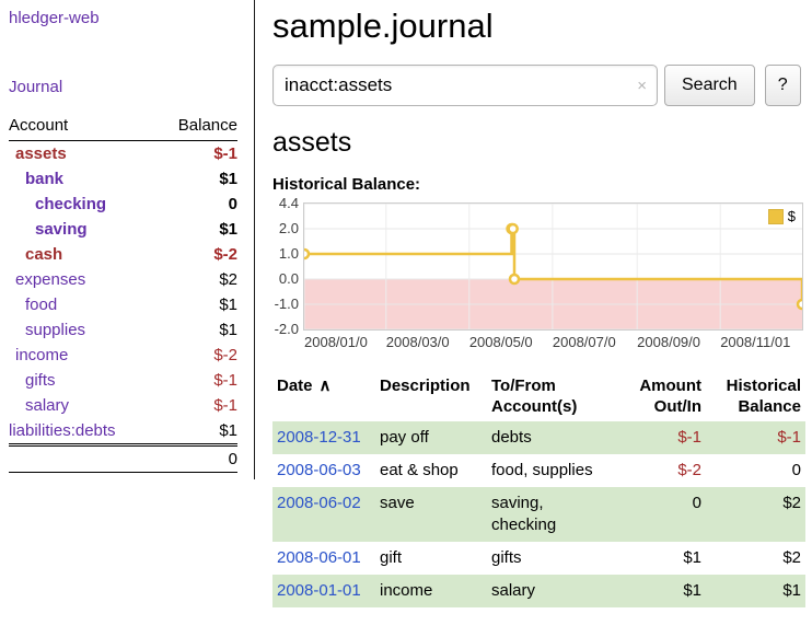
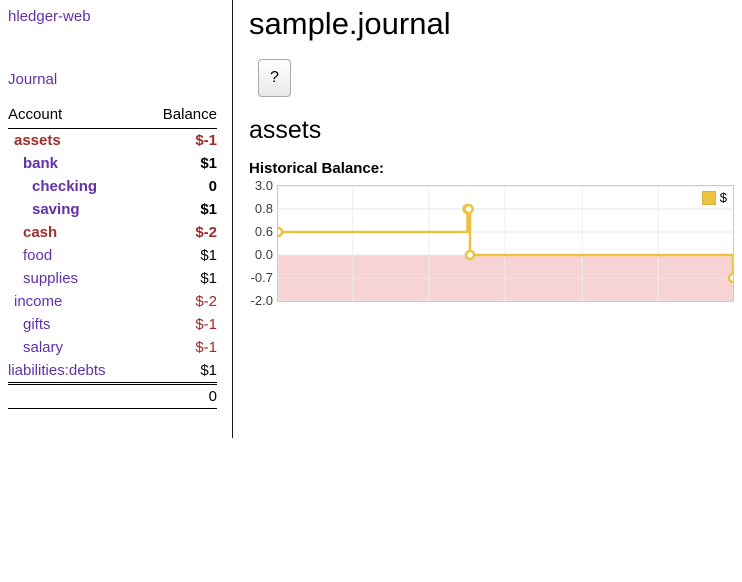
  hledger-web
  Journal
  Account
  Balance
  assets
  $-1
  bank
  $1
  checking
  0
  saving
  $1
  cash
  $-2
- expenses
- $2
  food
  $1
  supplies
  $1
  income
  $-2
  gifts
  $-1
  salary
  $-1
  liabilities:debts
  $1
  0
  sample.journal
- inacct:assets
- ×
- Search
  ?
  assets
  Historical Balance:
- 4.4
+ 3.0
- 2.0
+ 0.8
- 1.0
+ 0.6
  0.0
- -1.0
+ -0.7
  -2.0
  $
- 2008/01/0
- 2008/03/0
- 2008/05/0
- 2008/07/0
- 2008/09/0
- 2008/11/01
- Date ∧	Description	To/From Account(s)	Amount Out/In	Historical Balance
- 2008-12-31	pay off	debts	$-1	$-1
- 2008-06-03	eat & shop	food, supplies	$-2	0
- 2008-06-02	save	saving, checking	0	$2
- 2008-06-01	gift	gifts	$1	$2
- 2008-01-01	income	salary	$1	$1
